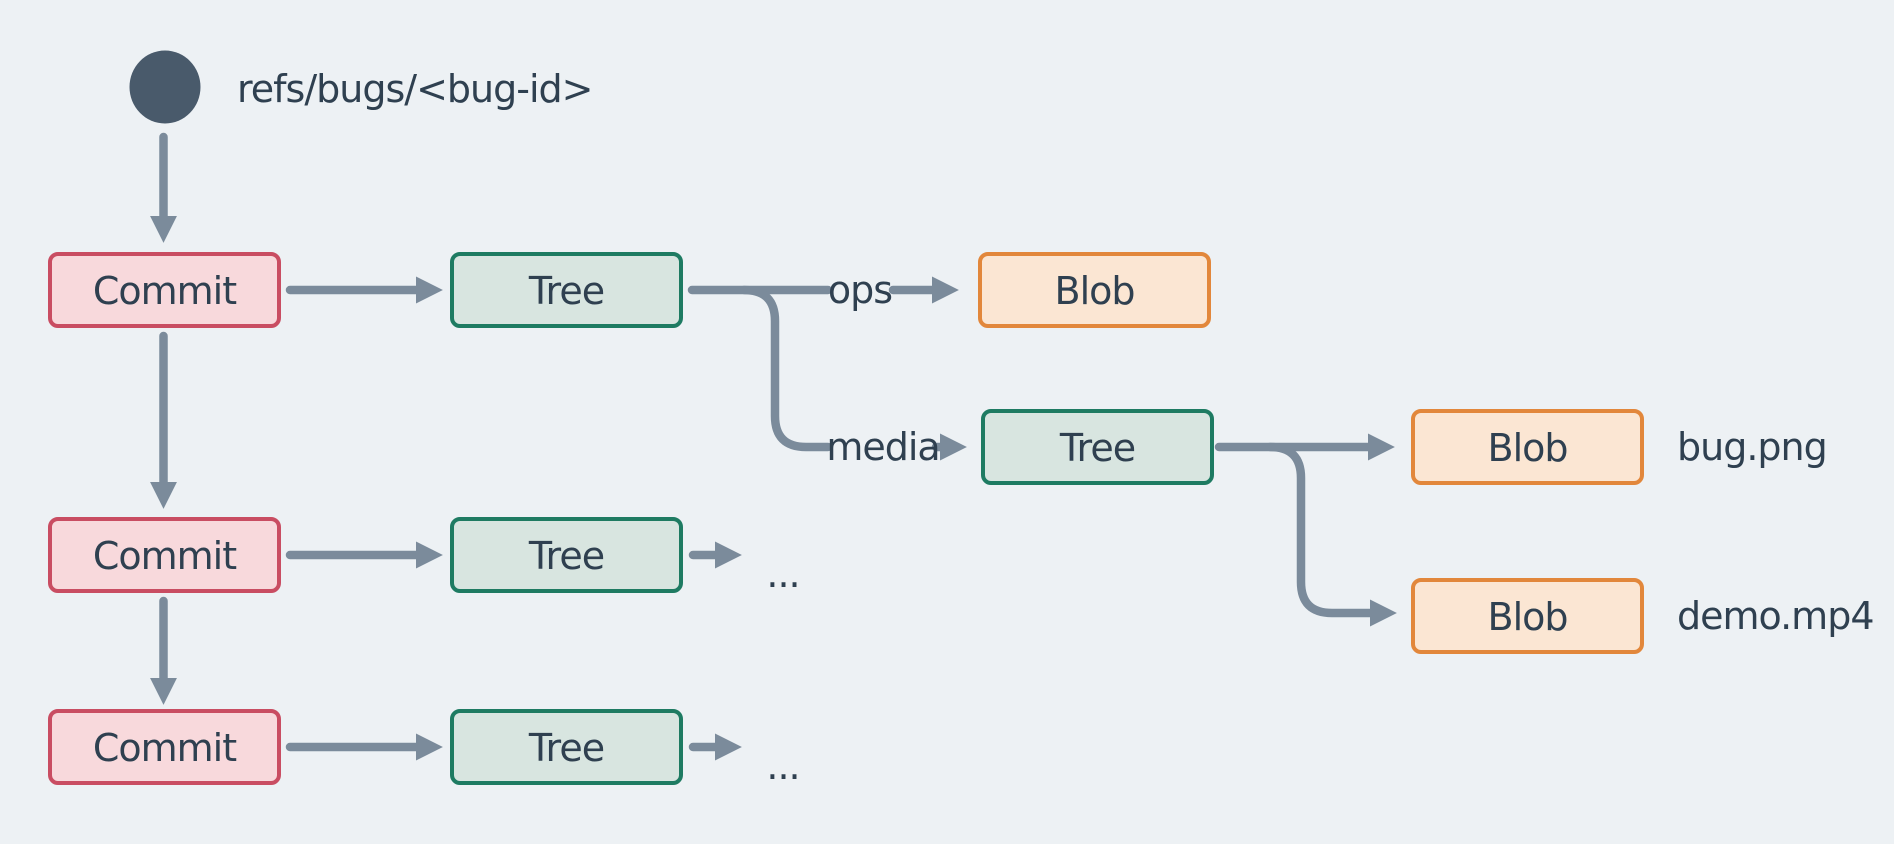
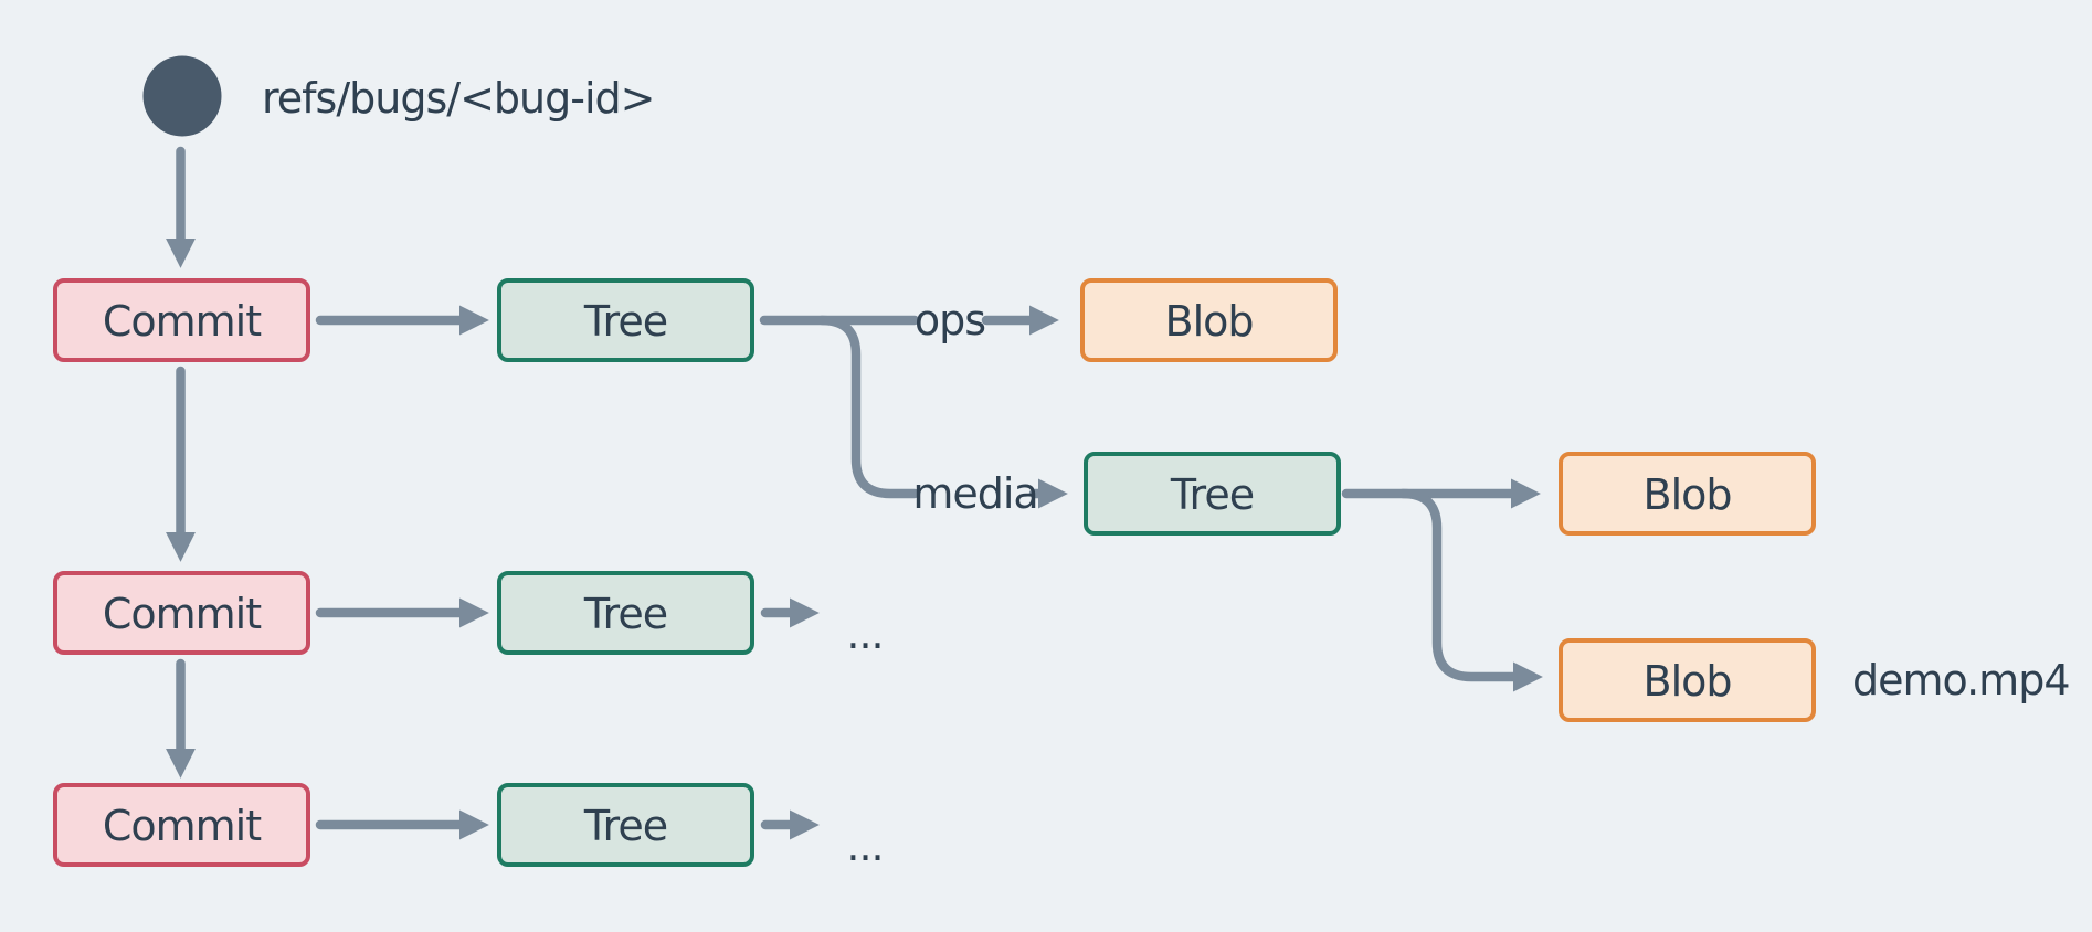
  refs/bugs/<bug-id>
  ops
  media
  ...
  ...
  Commit
  Commit
  Commit
  Tree
  Tree
  Tree
  Tree
  Blob
  Blob
  Blob
- bug.png
  demo.mp4
